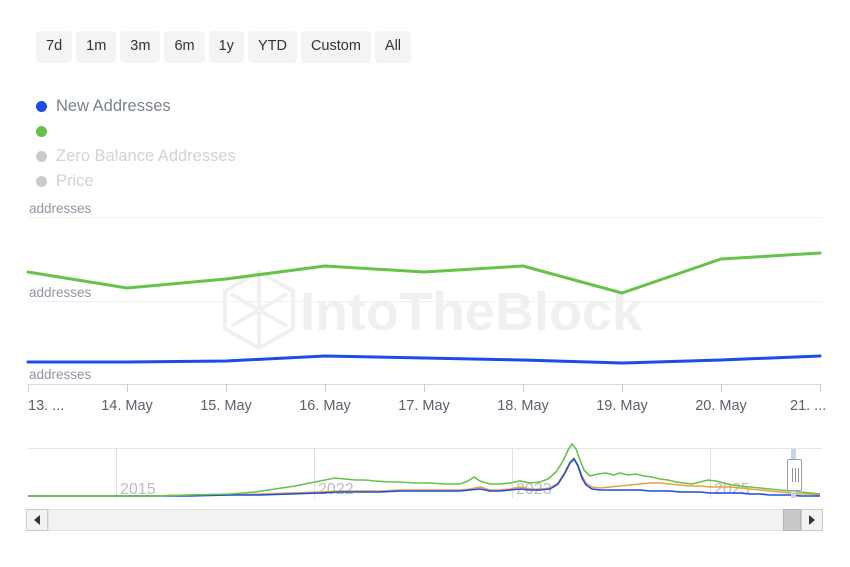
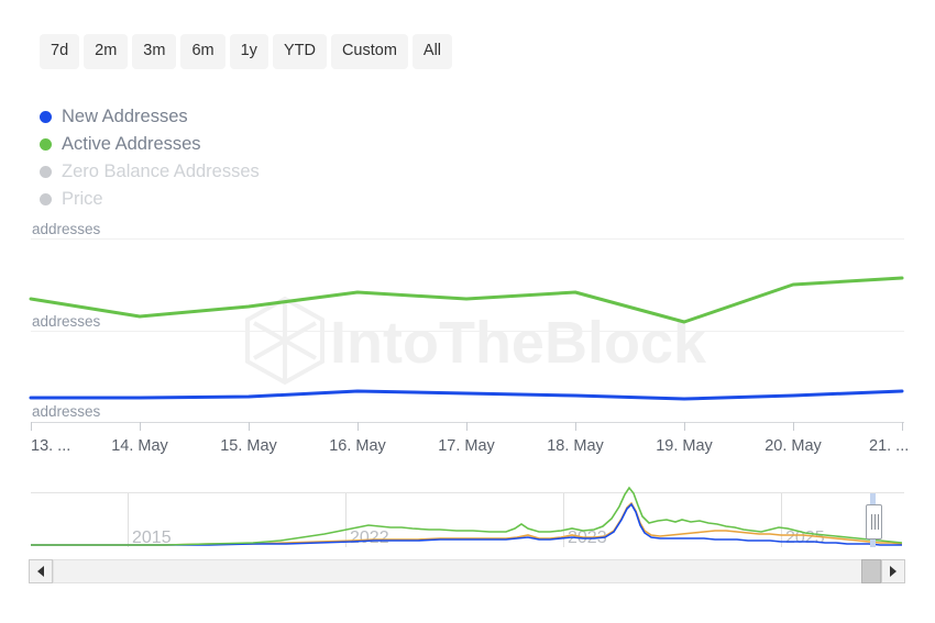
  7d
- 1m
+ 2m
  3m
  6m
  1y
  YTD
  Custom
  All
  New Addresses
+ Active Addresses
  Zero Balance Addresses
  Price
  IntoTheBlock
  addresses
  addresses
  addresses
  13. ...
  14. May
  15. May
  16. May
  17. May
  18. May
  19. May
  20. May
  21. ...
  2015
  2022
  2025
